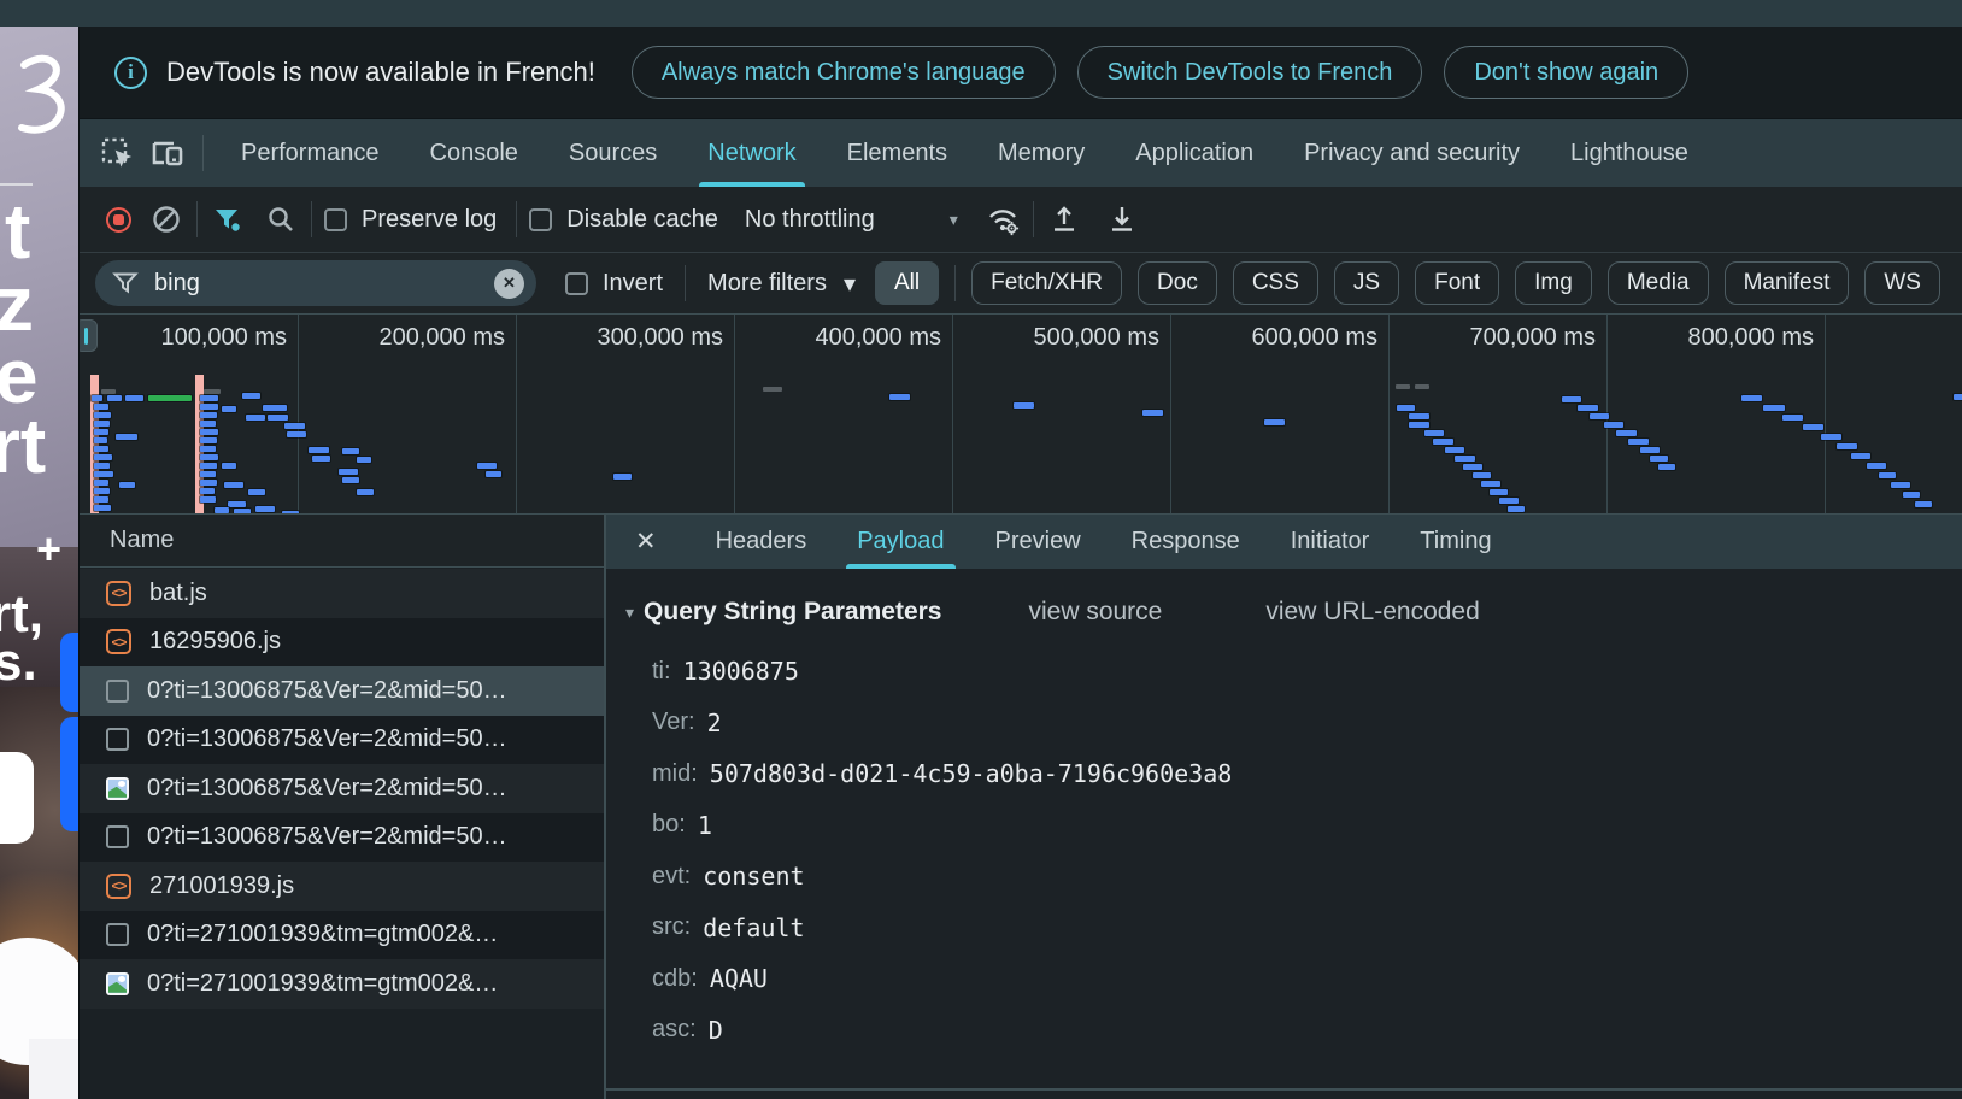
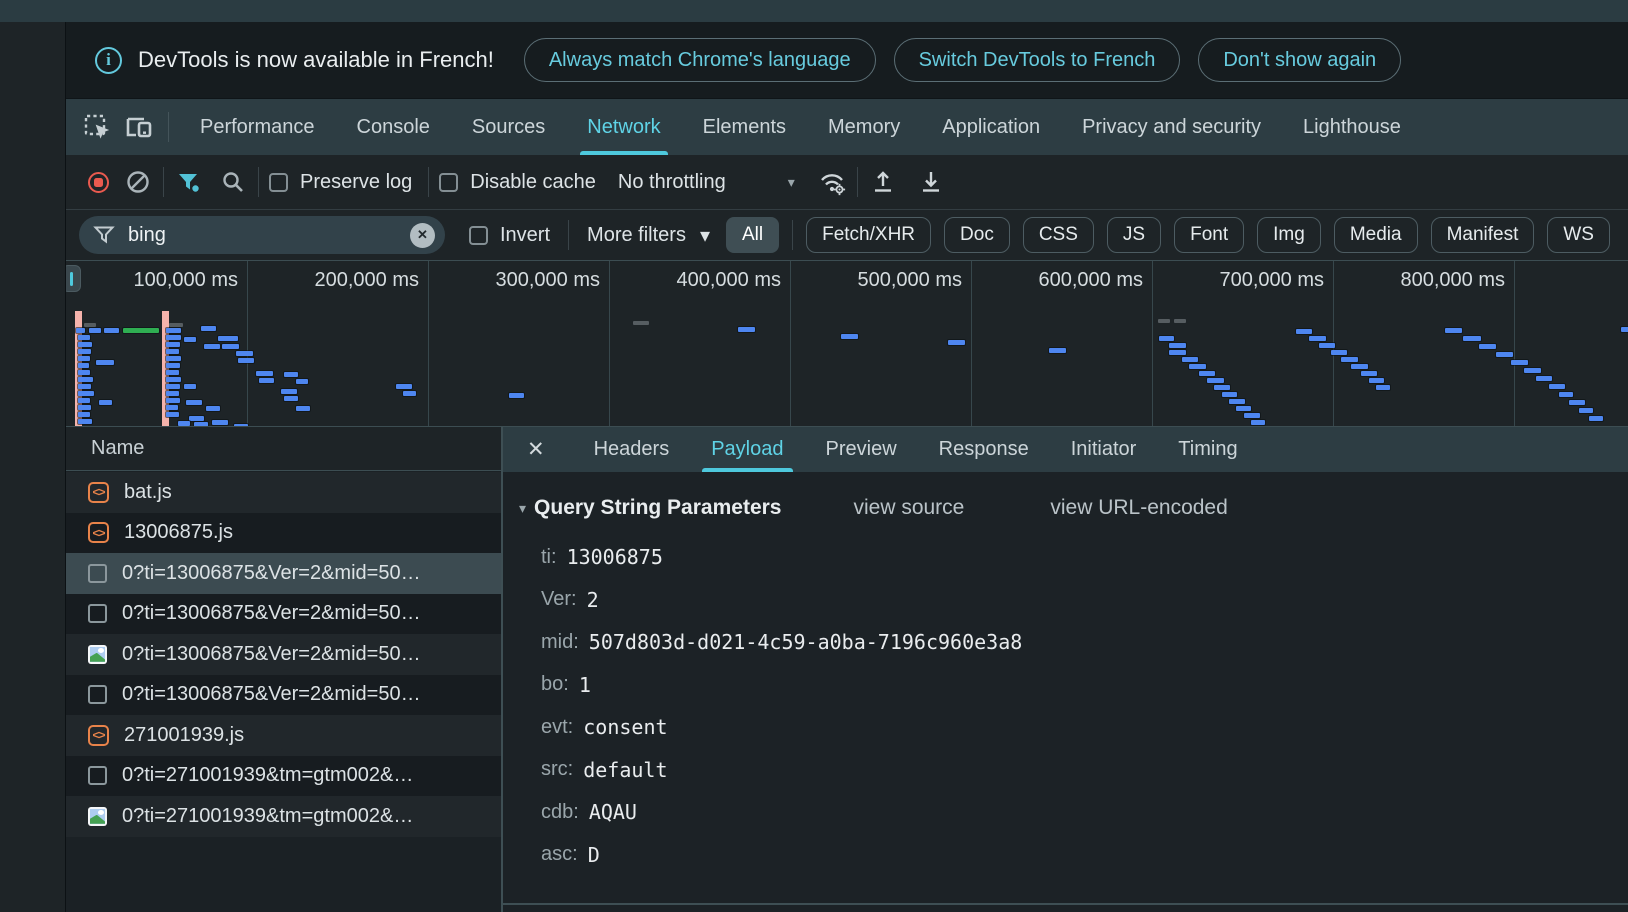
- t
- z
- e
- rt
- +
- rt,
- s.
  i
  DevTools is now available in French!
  Always match Chrome's language
  Switch DevTools to French
  Don't show again
  Performance
  Console
  Sources
  Network
  Elements
  Memory
  Application
  Privacy and security
  Lighthouse
  Preserve log
  Disable cache
  No throttling
  ▾
  bing
  ✕
  Invert
  More filters
  ▾
  All
  Fetch/XHR
  Doc
  CSS
  JS
  Font
  Img
  Media
  Manifest
  WS
  100,000 ms
  200,000 ms
  300,000 ms
  400,000 ms
  500,000 ms
  600,000 ms
  700,000 ms
  800,000 ms
  Name
  <>
  bat.js
  <>
- 16295906.js
+ 13006875.js
  0?ti=13006875&Ver=2&mid=50…
  0?ti=13006875&Ver=2&mid=50…
  0?ti=13006875&Ver=2&mid=50…
  0?ti=13006875&Ver=2&mid=50…
  <>
  271001939.js
  0?ti=271001939&tm=gtm002&…
  0?ti=271001939&tm=gtm002&…
  ✕
  Headers
  Payload
  Preview
  Response
  Initiator
  Timing
  ▾
  Query String Parameters
  view source
  view URL-encoded
  ti:
  13006875
  Ver:
  2
  mid:
  507d803d-d021-4c59-a0ba-7196c960e3a8
  bo:
  1
  evt:
  consent
  src:
  default
  cdb:
  AQAU
  asc:
  D
